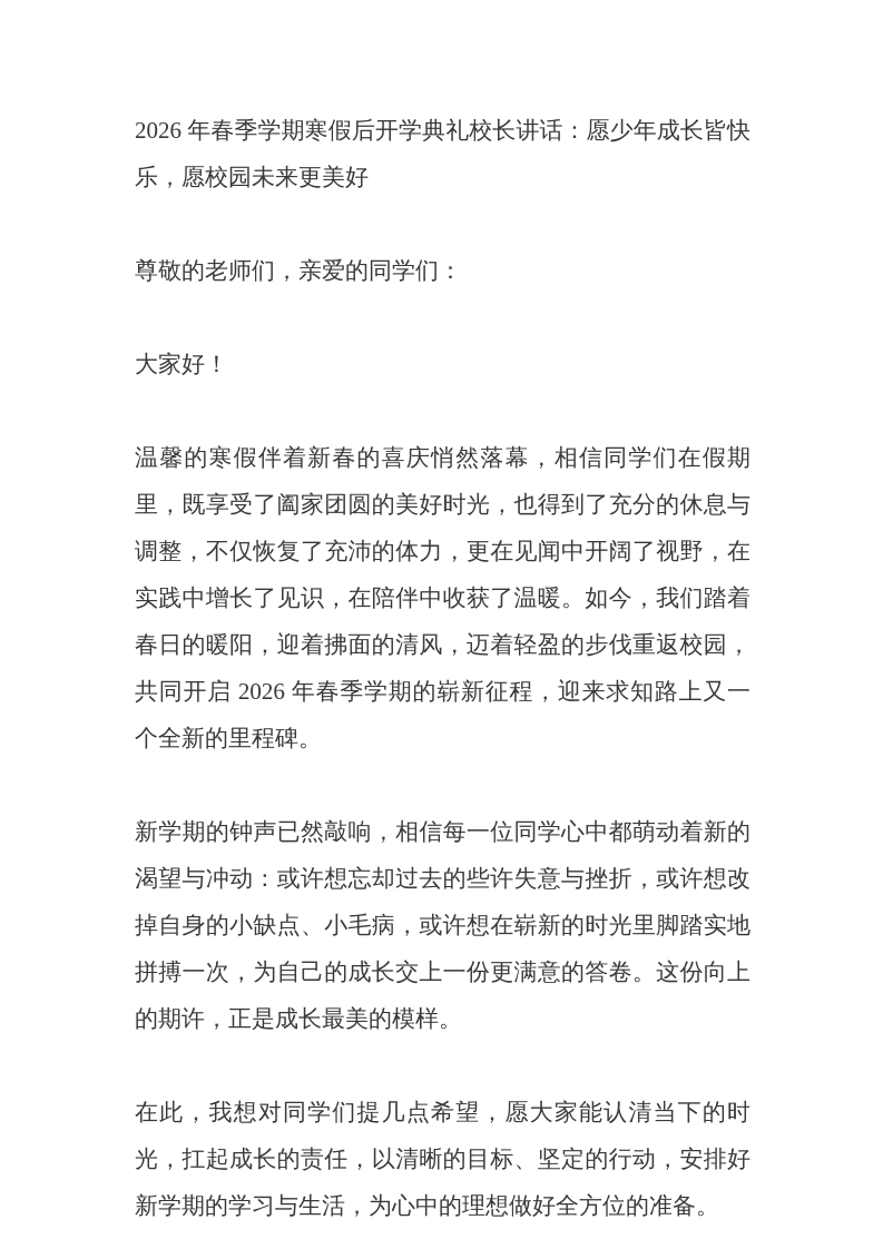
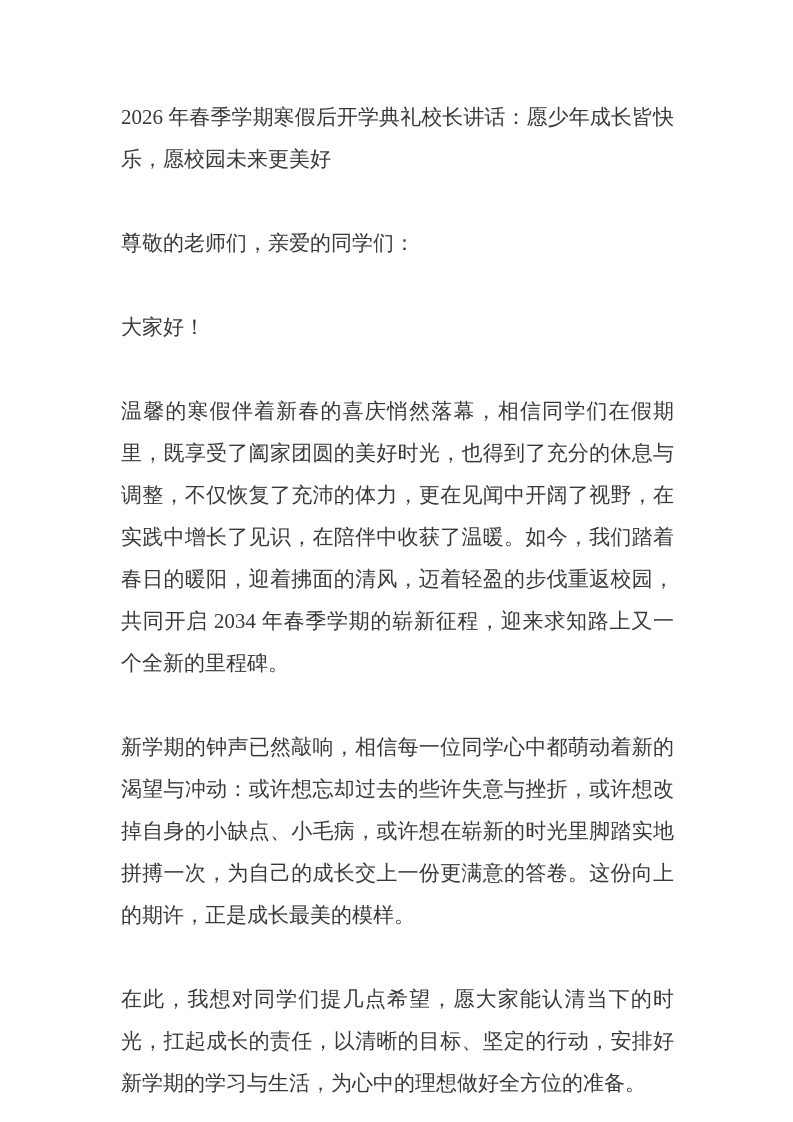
  2026 年春季学期寒假后开学典礼校长讲话：愿少年成长皆快乐，愿校园未来更美好
  尊敬的老师们，亲爱的同学们：
  大家好！
- 温馨的寒假伴着新春的喜庆悄然落幕，相信同学们在假期里，既享受了阖家团圆的美好时光，也得到了充分的休息与调整，不仅恢复了充沛的体力，更在见闻中开阔了视野，在实践中增长了见识，在陪伴中收获了温暖。如今，我们踏着春日的暖阳，迎着拂面的清风，迈着轻盈的步伐重返校园，共同开启 2026 年春季学期的崭新征程，迎来求知路上又一个全新的里程碑。
+ 温馨的寒假伴着新春的喜庆悄然落幕，相信同学们在假期里，既享受了阖家团圆的美好时光，也得到了充分的休息与调整，不仅恢复了充沛的体力，更在见闻中开阔了视野，在实践中增长了见识，在陪伴中收获了温暖。如今，我们踏着春日的暖阳，迎着拂面的清风，迈着轻盈的步伐重返校园，共同开启 2034 年春季学期的崭新征程，迎来求知路上又一个全新的里程碑。
  新学期的钟声已然敲响，相信每一位同学心中都萌动着新的渴望与冲动：或许想忘却过去的些许失意与挫折，或许想改掉自身的小缺点、小毛病，或许想在崭新的时光里脚踏实地拼搏一次，为自己的成长交上一份更满意的答卷。这份向上的期许，正是成长最美的模样。
  在此，我想对同学们提几点希望，愿大家能认清当下的时光，扛起成长的责任，以清晰的目标、坚定的行动，安排好新学期的学习与生活，为心中的理想做好全方位的准备。
